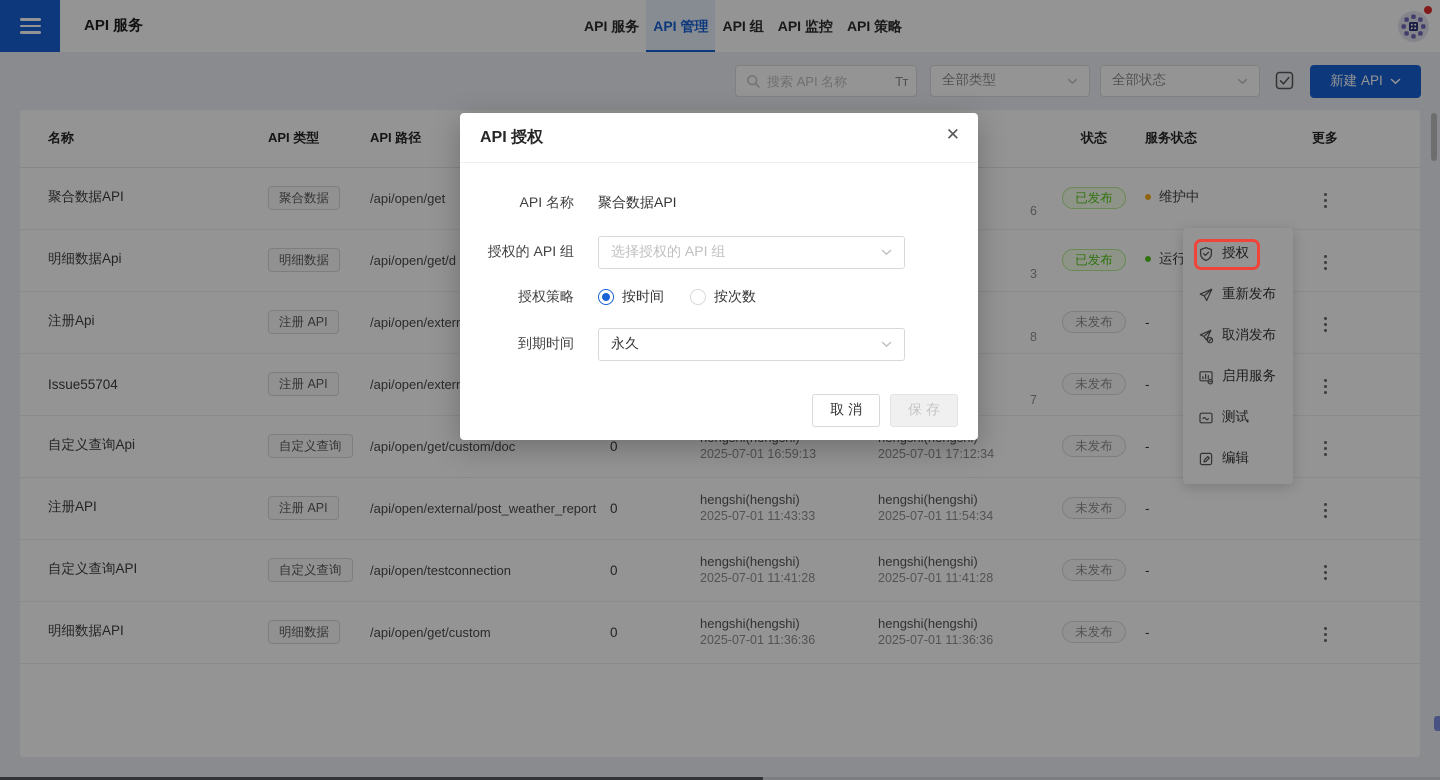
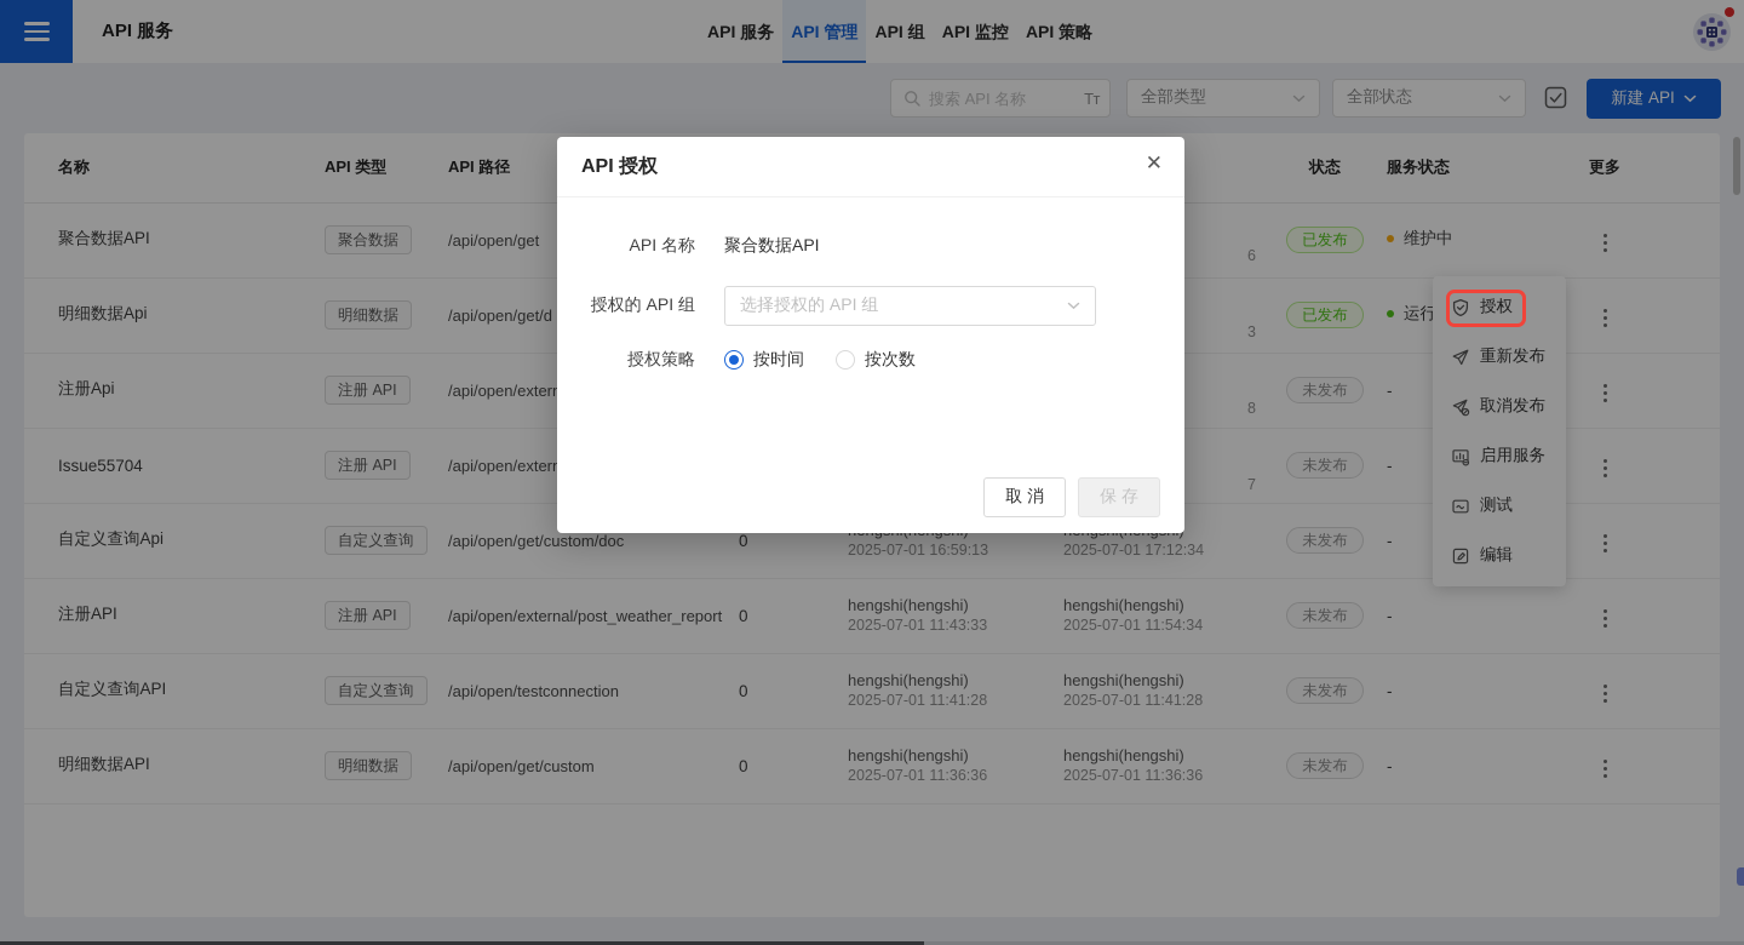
  API 服务
  API 服务
  API 管理
  API 组
  API 监控
  API 策略
  搜索 API 名称
  Tᴛ
  全部类型
  全部状态
  新建 API
  名称	API 类型	API 路径				状态	服务状态	更多
  聚合数据API	聚合数据	/api/open/get				已发布	维护中
  明细数据Api	明细数据	/api/open/get/d				已发布	运行
  注册Api	注册 API	/api/open/exter				未发布	-
  Issue55704	注册 API	/api/open/exter				未发布	-
  自定义查询Api	自定义查询	/api/open/get/custom/doc	0	2025-07-01 16:59:13	2025-07-01 17:12:34	未发布	-
  注册API	注册 API	/api/open/external/post_weather_report	0	hengshi(hengshi)2025-07-01 11:43:33	hengshi(hengshi)2025-07-01 11:54:34	未发布	-
  自定义查询API	自定义查询	/api/open/testconnection	0	hengshi(hengshi)2025-07-01 11:41:28	hengshi(hengshi)2025-07-01 11:41:28	未发布	-
  明细数据API	明细数据	/api/open/get/custom	0	hengshi(hengshi)2025-07-01 11:36:36	hengshi(hengshi)2025-07-01 11:36:36	未发布	-
  授权
  重新发布
  取消发布
  启用服务
  测试
  编辑
  API 授权
  ✕
  API 名称
  聚合数据API
  授权的 API 组
  选择授权的 API 组
  授权策略
  按时间
  按次数
- 到期时间
- 永久
  取 消
  保 存
  6
  3
  8
  7
